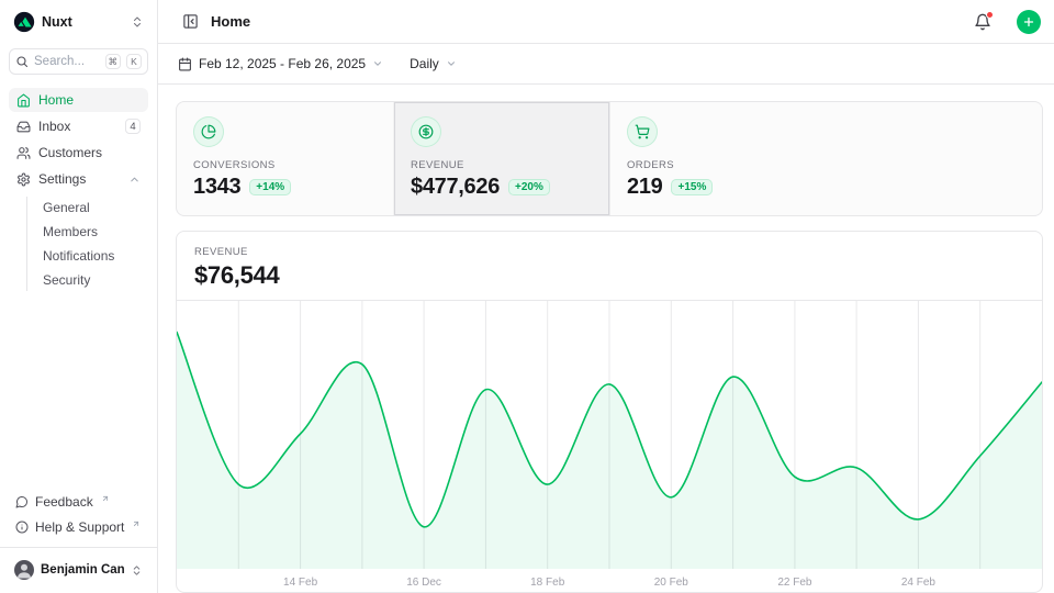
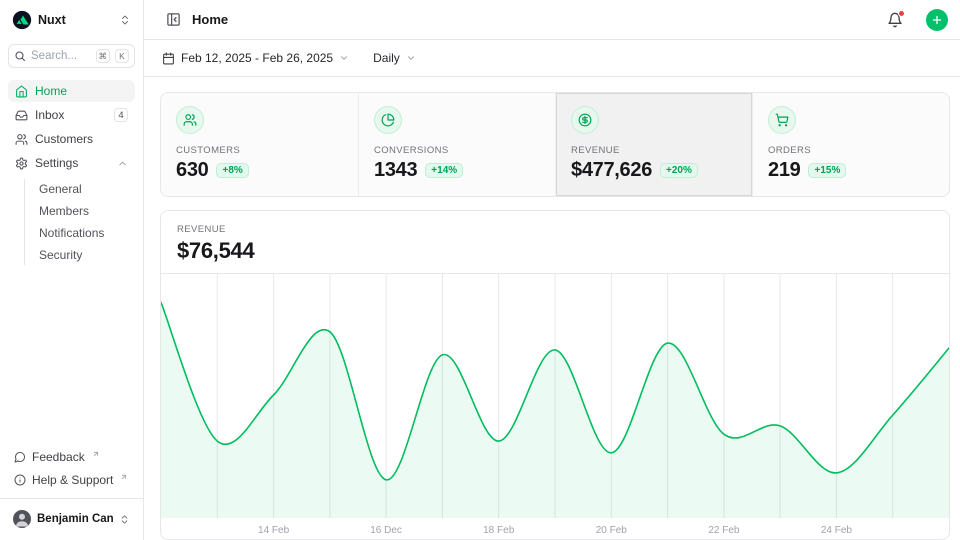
  Nuxt
  Search...
  ⌘
  K
  Home
  Inbox
  4
  Customers
  Settings
  General
  Members
  Notifications
  Security
  Feedback
  Help & Support
  Benjamin Can
  Home
  Feb 12, 2025 - Feb 26, 2025
  Daily
+ CUSTOMERS
+ 630
+ +8%
  CONVERSIONS
  1343
  +14%
  REVENUE
  $477,626
  +20%
  ORDERS
  219
  +15%
  REVENUE
  $76,544
  14 Feb
  16 Dec
  18 Feb
  20 Feb
  22 Feb
  24 Feb
